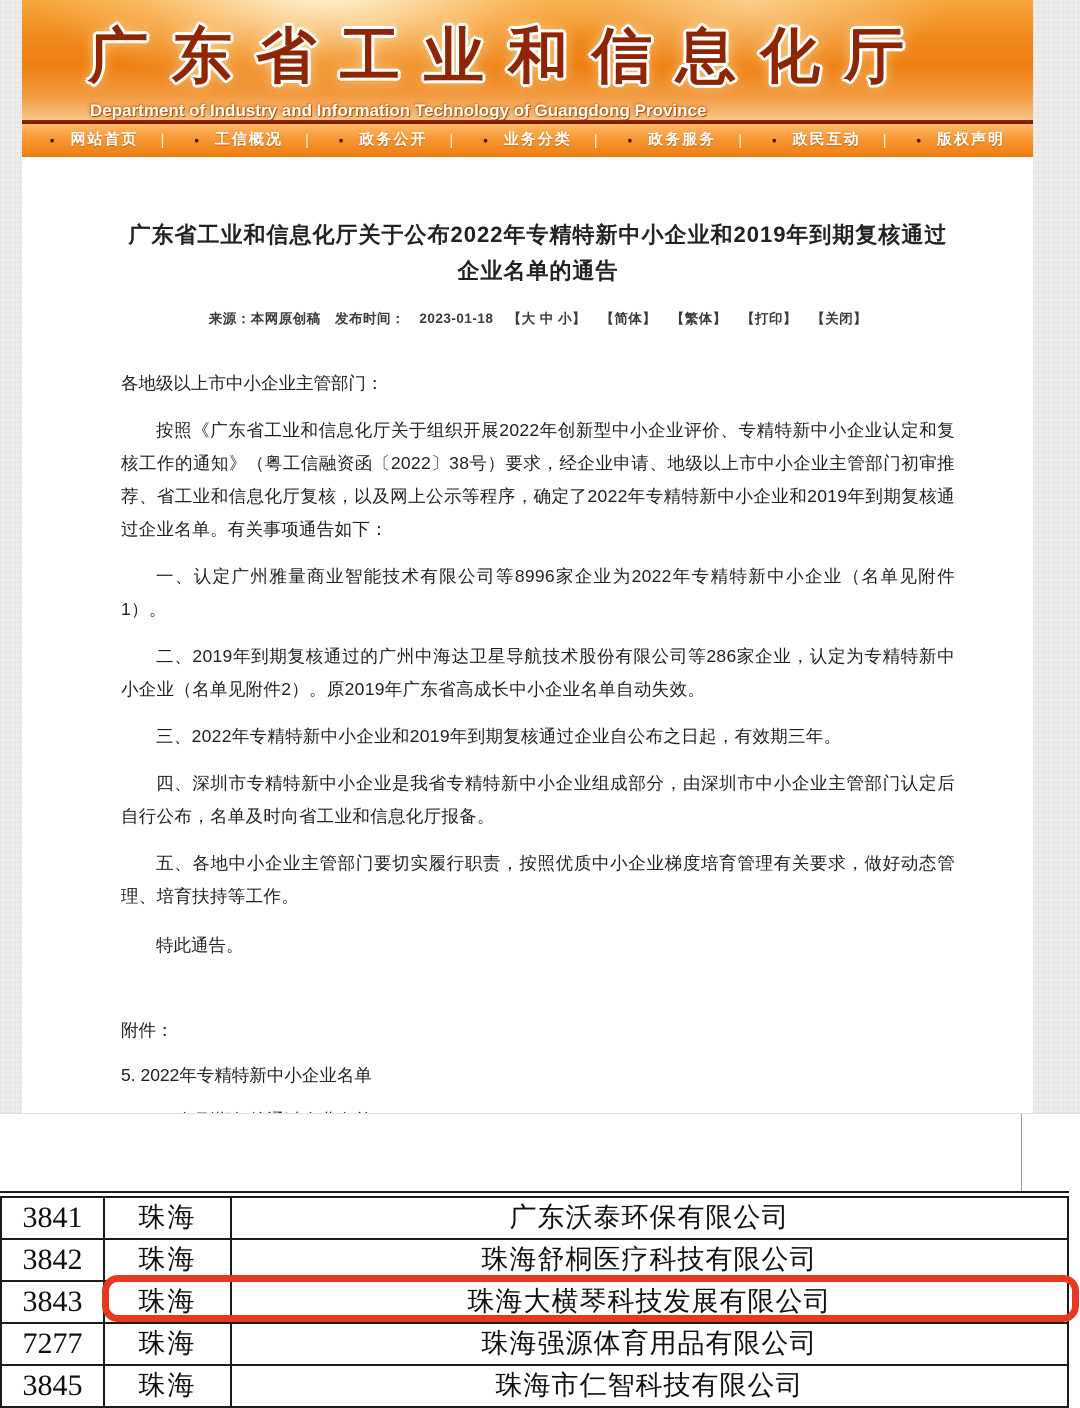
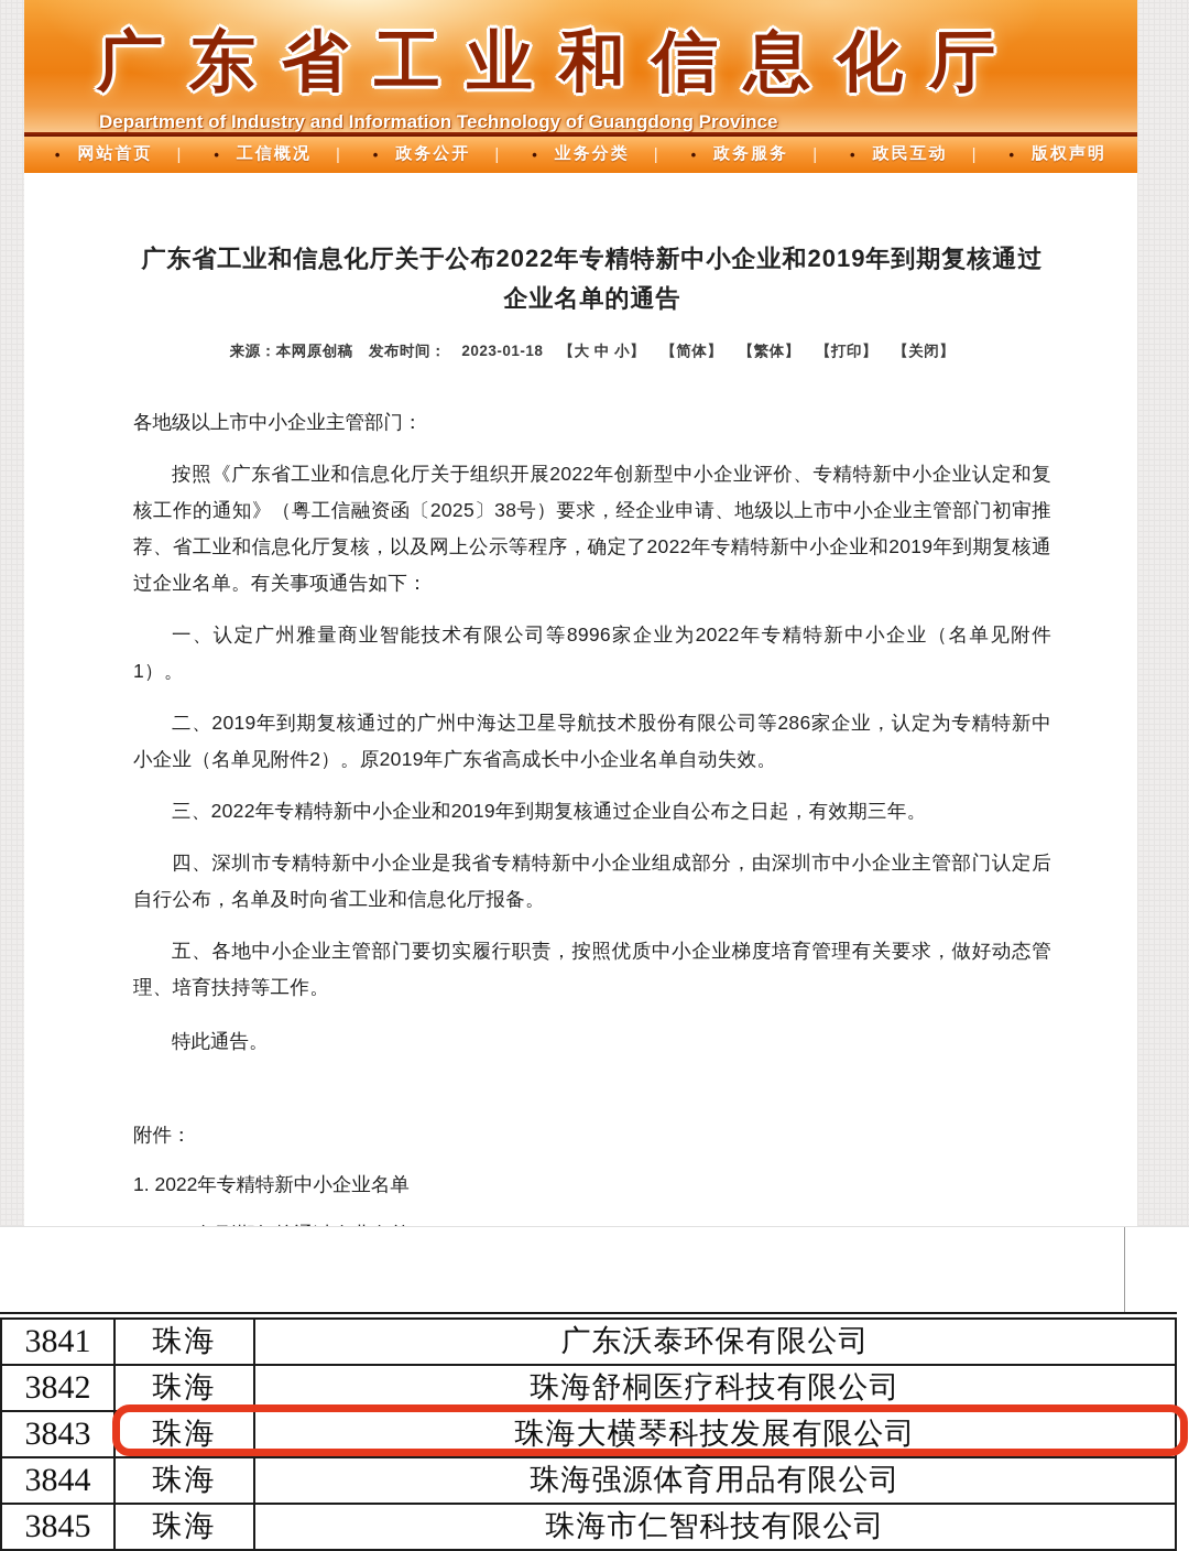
  广东省工业和信息化厅
  Department of Industry and Information Technology of Guangdong Province
  网站首页
  工信概况
  政务公开
  业务分类
  政务服务
  政民互动
  版权声明
  广东省工业和信息化厅关于公布2022年专精特新中小企业和2019年到期复核通过
  企业名单的通告
  来源：本网原创稿 发布时间： 2023-01-18 【大 中 小】 【简体】 【繁体】 【打印】 【关闭】
  各地级以上市中小企业主管部门：
- 按照《广东省工业和信息化厅关于组织开展2022年创新型中小企业评价、专精特新中小企业认定和复核工作的通知》（粤工信融资函〔2022〕38号）要求，经企业申请、地级以上市中小企业主管部门初审推荐、省工业和信息化厅复核，以及网上公示等程序，确定了2022年专精特新中小企业和2019年到期复核通过企业名单。有关事项通告如下：
+ 按照《广东省工业和信息化厅关于组织开展2022年创新型中小企业评价、专精特新中小企业认定和复核工作的通知》（粤工信融资函〔2025〕38号）要求，经企业申请、地级以上市中小企业主管部门初审推荐、省工业和信息化厅复核，以及网上公示等程序，确定了2022年专精特新中小企业和2019年到期复核通过企业名单。有关事项通告如下：
  一、认定广州雅量商业智能技术有限公司等8996家企业为2022年专精特新中小企业（名单见附件1）。
  二、2019年到期复核通过的广州中海达卫星导航技术股份有限公司等286家企业，认定为专精特新中小企业（名单见附件2）。原2019年广东省高成长中小企业名单自动失效。
  三、2022年专精特新中小企业和2019年到期复核通过企业自公布之日起，有效期三年。
  四、深圳市专精特新中小企业是我省专精特新中小企业组成部分，由深圳市中小企业主管部门认定后自行公布，名单及时向省工业和信息化厅报备。
  五、各地中小企业主管部门要切实履行职责，按照优质中小企业梯度培育管理有关要求，做好动态管理、培育扶持等工作。
  特此通告。
  附件：
- 5. 2022年专精特新中小企业名单
+ 1. 2022年专精特新中小企业名单
  3841	珠海	广东沃泰环保有限公司
  3842	珠海	珠海舒桐医疗科技有限公司
  3843	珠海	珠海大横琴科技发展有限公司
- 7277	珠海	珠海强源体育用品有限公司
+ 3844	珠海	珠海强源体育用品有限公司
  3845	珠海	珠海市仁智科技有限公司
